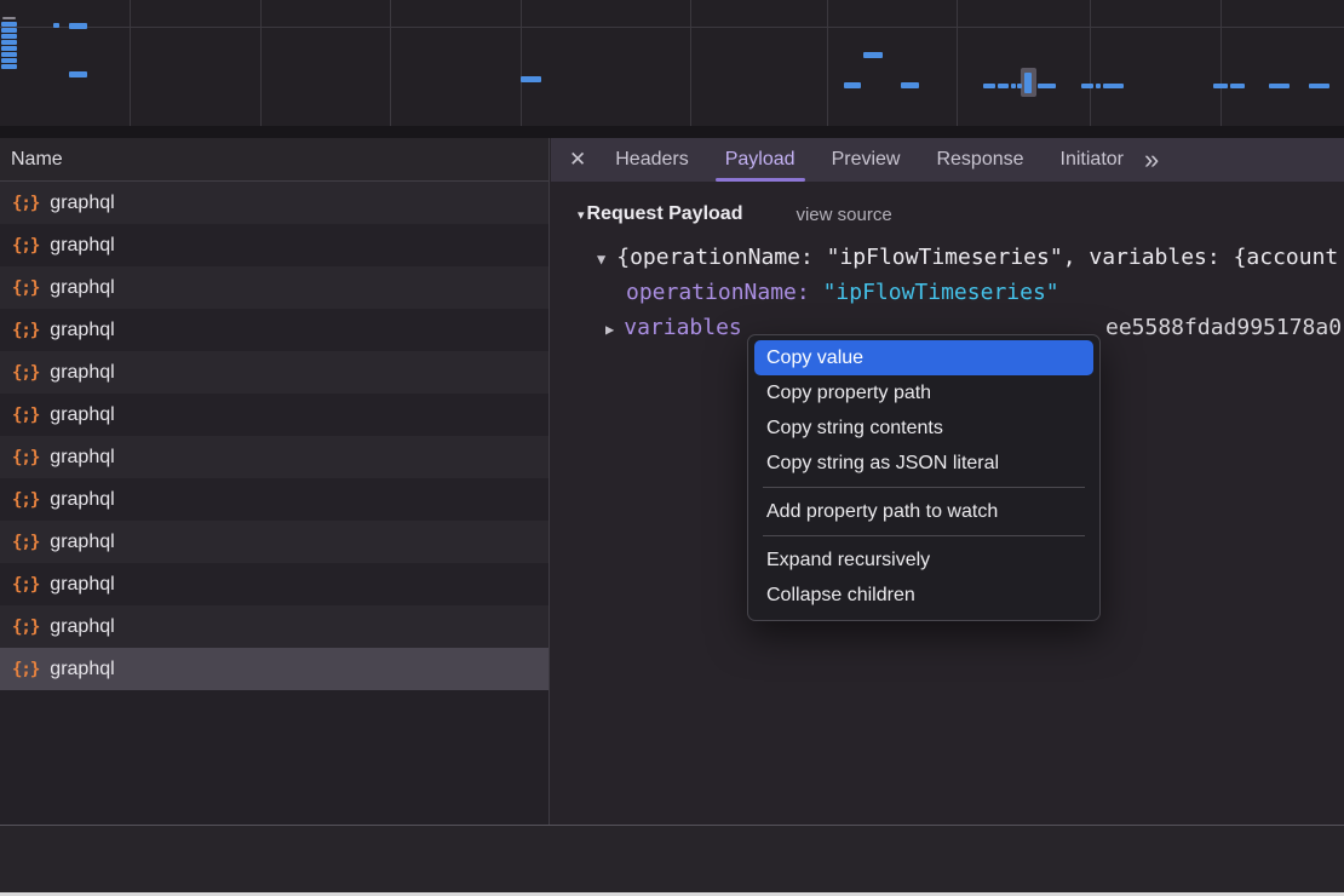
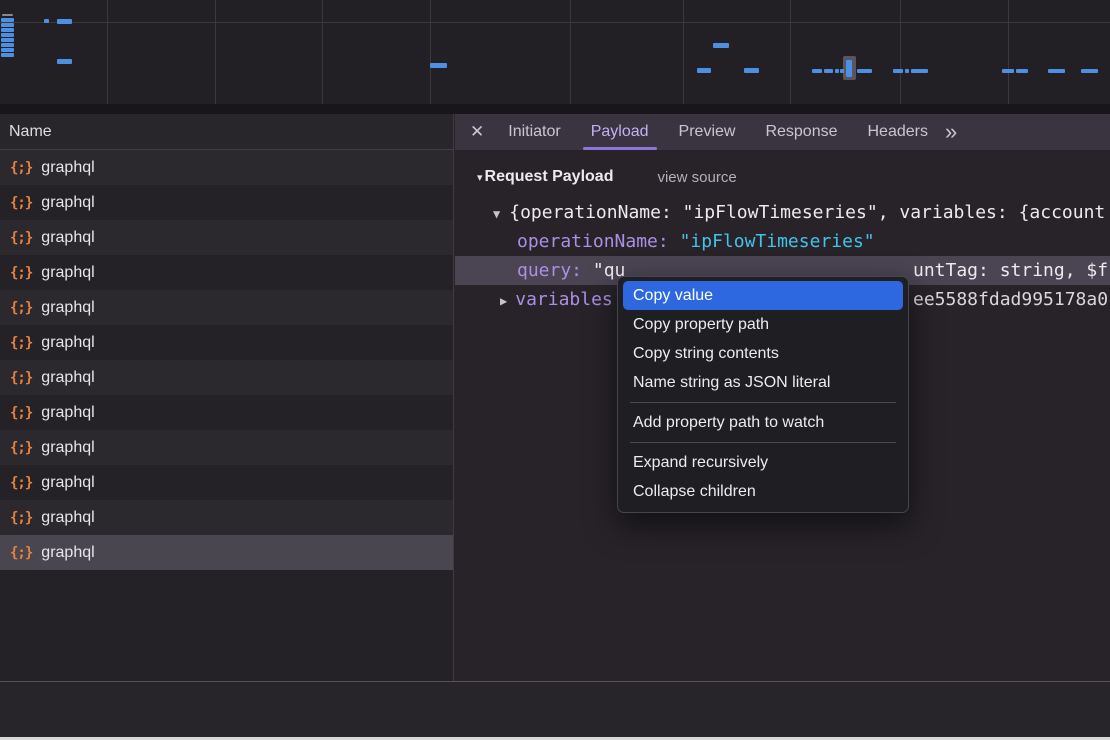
  Name
  {;}
  graphql
  {;}
  graphql
  {;}
  graphql
  {;}
  graphql
  {;}
  graphql
  {;}
  graphql
  {;}
  graphql
  {;}
  graphql
  {;}
  graphql
  {;}
  graphql
  {;}
  graphql
  {;}
  graphql
  ✕
- Headers
+ Initiator
  Payload
  Preview
  Response
- Initiator
+ Headers
  »
  ▾
  Request Payload
  view source
  ▼ {operationName: "ipFlowTimeseries", variables: {account
  operationName: "ipFlowTimeseries"
+ query: "qu
+ untTag: string, $f
  ▶ variables
  ee5588fdad995178a0
  Copy value
  Copy property path
  Copy string contents
- Copy string as JSON literal
+ Name string as JSON literal
  Add property path to watch
  Expand recursively
  Collapse children
